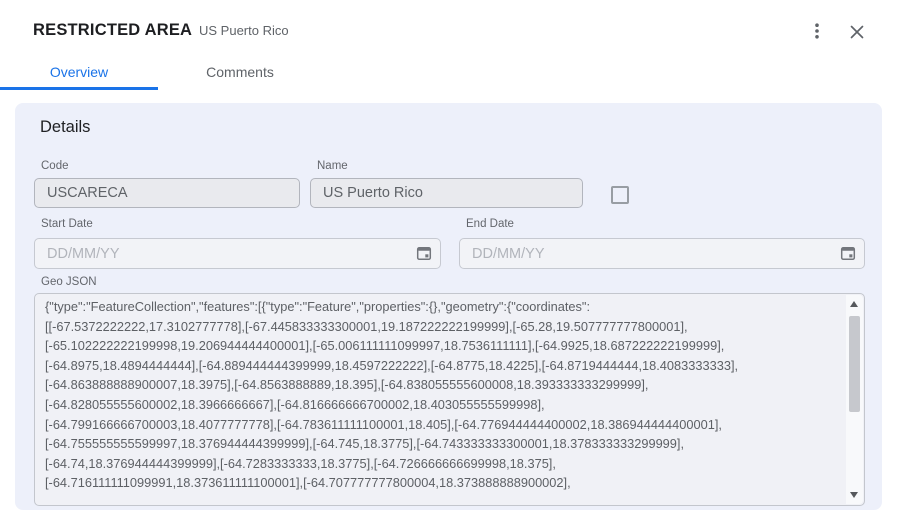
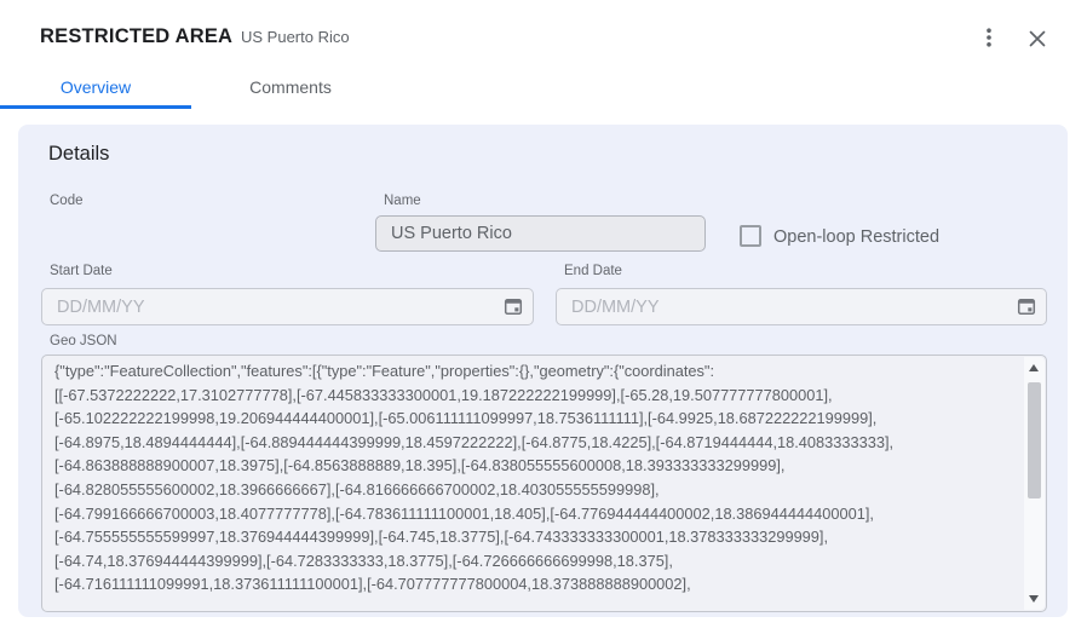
  RESTRICTED AREA
  US Puerto Rico
  Overview
  Comments
  Details
  Code
- USCARECA
  Name
  US Puerto Rico
+ Open-loop Restricted
  Start Date
  DD/MM/YY
  End Date
  DD/MM/YY
  Geo JSON
  {"type":"FeatureCollection","features":[{"type":"Feature","properties":{},"geometry":{"coordinates":
  [[-67.5372222222,17.3102777778],[-67.445833333300001,19.187222222199999],[-65.28,19.507777777800001],
  [-65.102222222199998,19.206944444400001],[-65.006111111099997,18.7536111111],[-64.9925,18.687222222199999],
  [-64.8975,18.4894444444],[-64.889444444399999,18.4597222222],[-64.8775,18.4225],[-64.8719444444,18.4083333333],
  [-64.863888888900007,18.3975],[-64.8563888889,18.395],[-64.838055555600008,18.393333333299999],
  [-64.828055555600002,18.3966666667],[-64.816666666700002,18.403055555599998],
  [-64.799166666700003,18.4077777778],[-64.783611111100001,18.405],[-64.776944444400002,18.386944444400001],
  [-64.755555555599997,18.376944444399999],[-64.745,18.3775],[-64.743333333300001,18.378333333299999],
  [-64.74,18.376944444399999],[-64.7283333333,18.3775],[-64.726666666699998,18.375],
  [-64.716111111099991,18.373611111100001],[-64.707777777800004,18.373888888900002],
